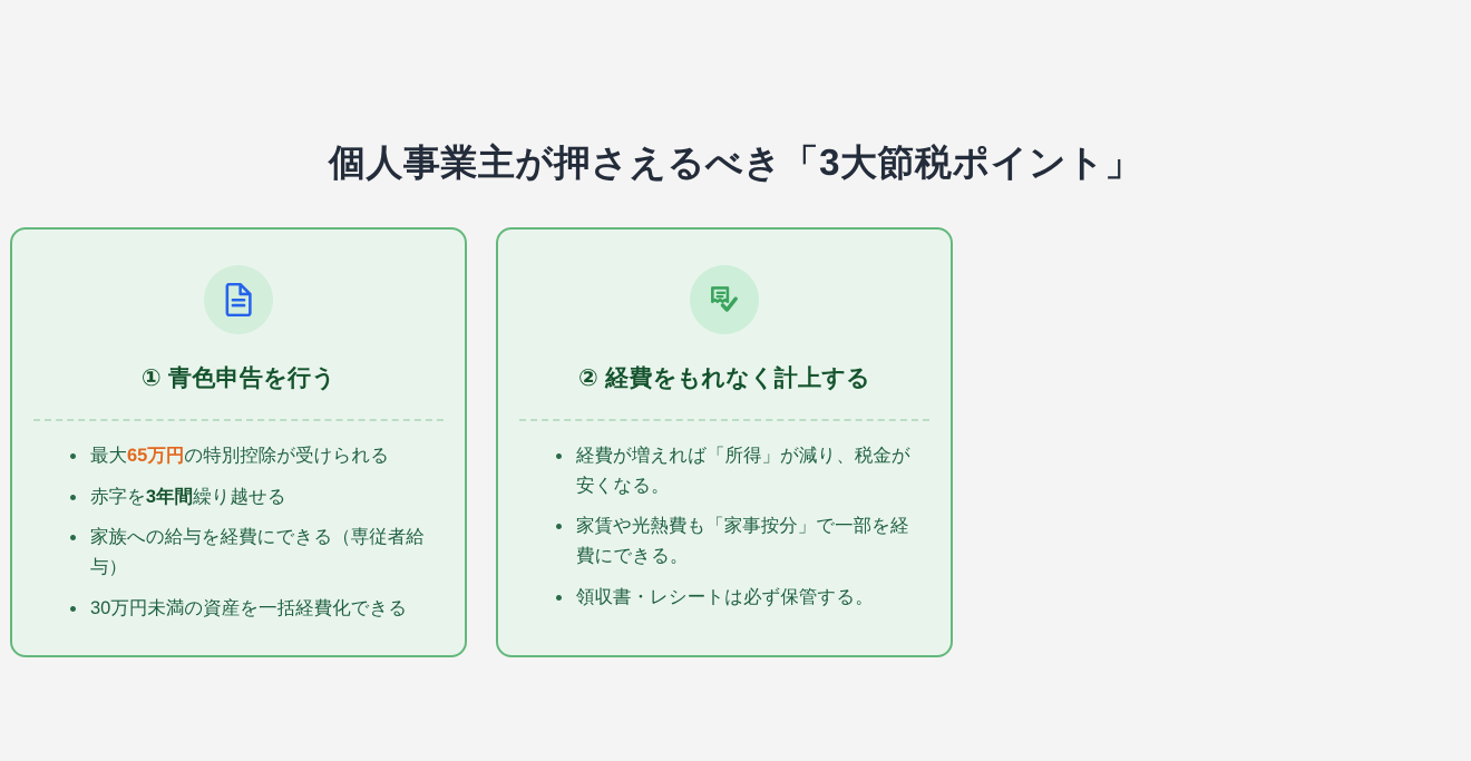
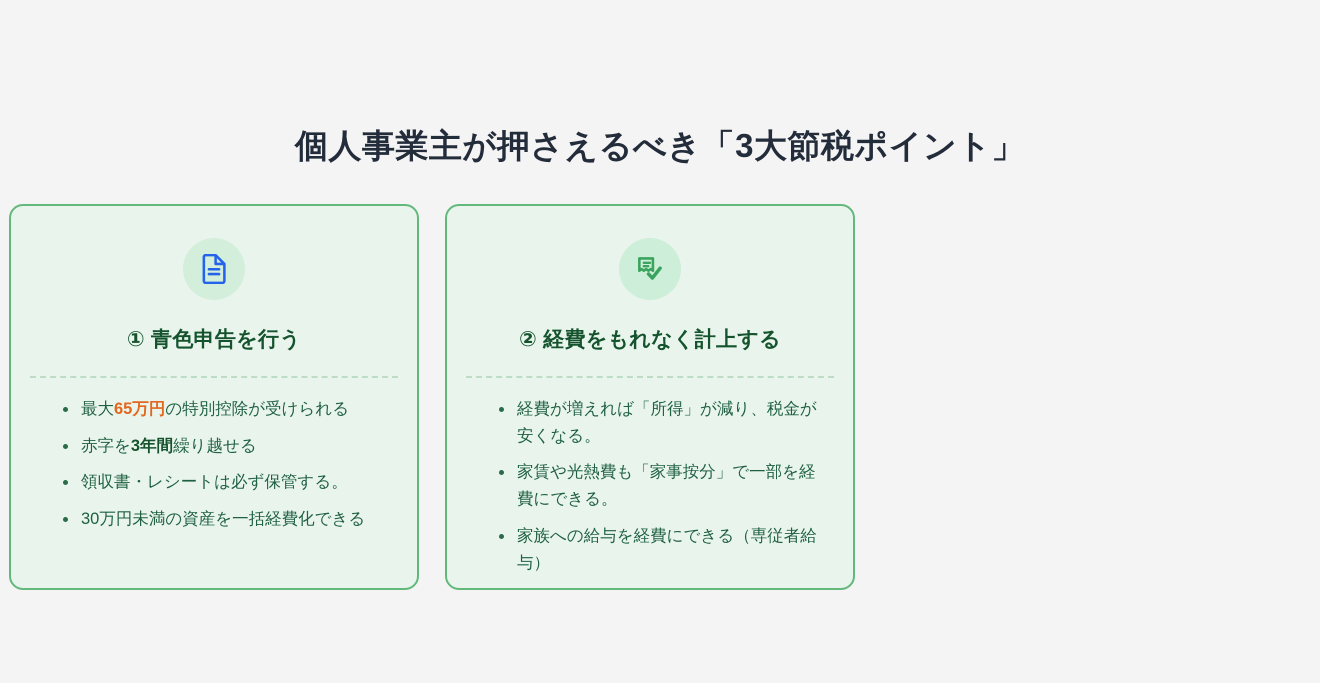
  個人事業主が押さえるべき「3大節税ポイント」
  ① 青色申告を行う
  最大65万円の特別控除が受けられる
  赤字を3年間繰り越せる
- 家族への給与を経費にできる（専従者給与）
+ 領収書・レシートは必ず保管する。
  30万円未満の資産を一括経費化できる
  ② 経費をもれなく計上する
  経費が増えれば「所得」が減り、税金が安くなる。
  家賃や光熱費も「家事按分」で一部を経費にできる。
- 領収書・レシートは必ず保管する。
+ 家族への給与を経費にできる（専従者給与）
